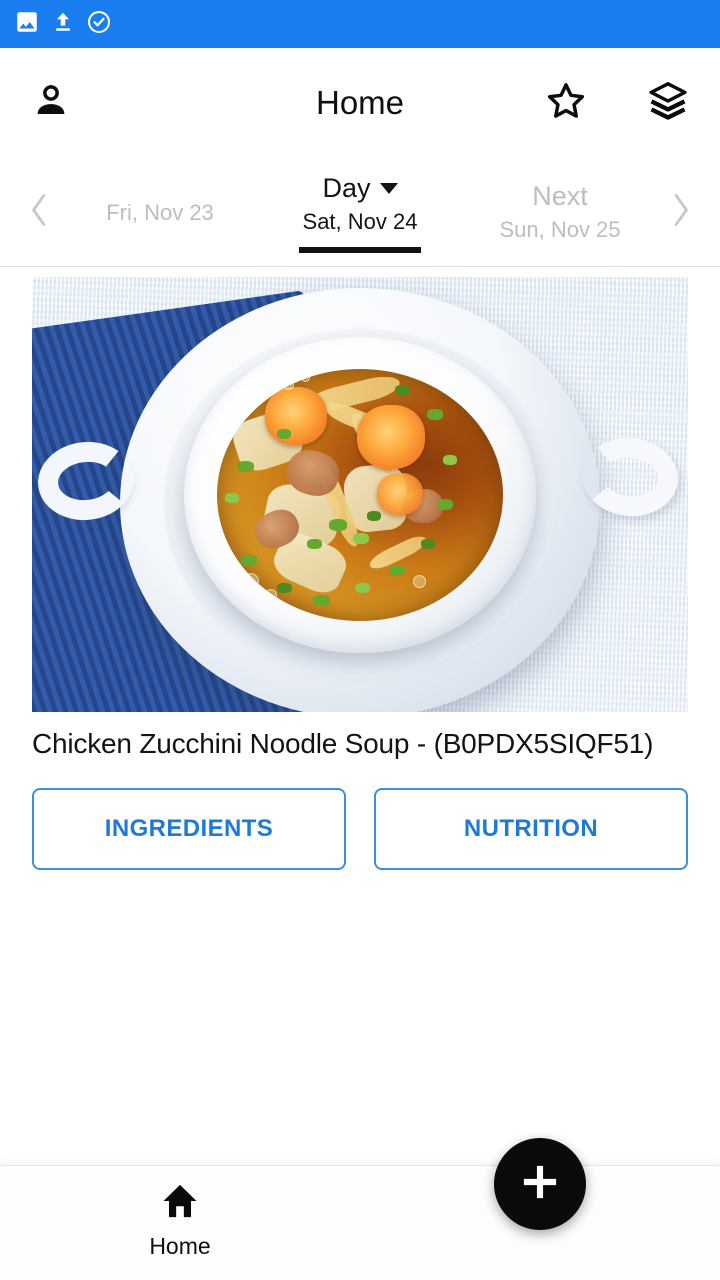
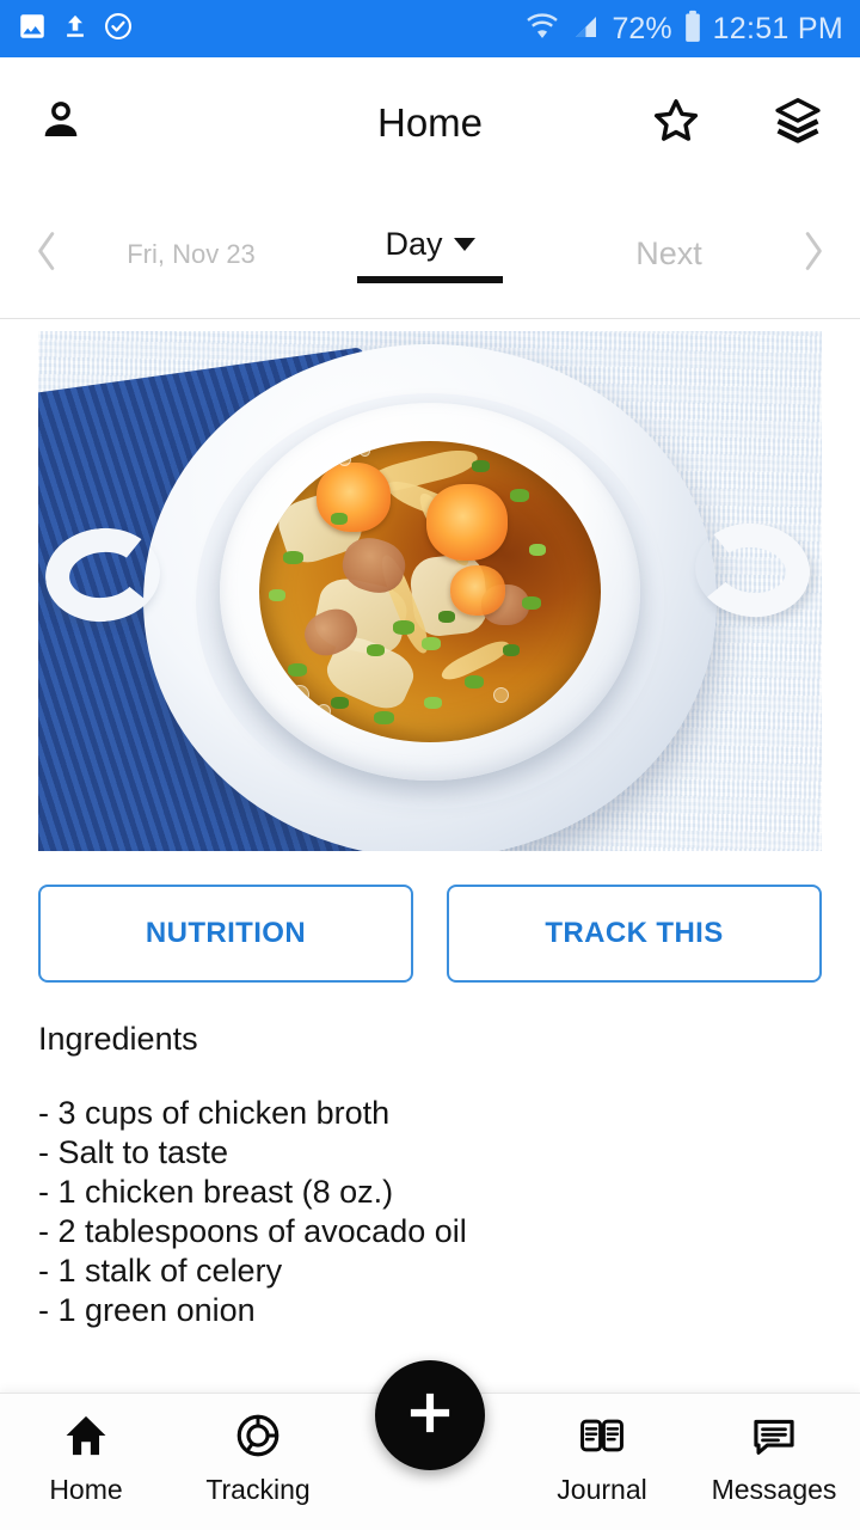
+ 72%
+ 12:51 PM
  Home
  Fri, Nov 23
  Day
- Sat, Nov 24
  Next
- Sun, Nov 25
- Chicken Zucchini Noodle Soup - (B0PDX5SIQF51)
- INGREDIENTS
  NUTRITION
+ TRACK THIS
+ Ingredients
+ - 3 cups of chicken broth
+ - Salt to taste
+ - 1 chicken breast (8 oz.)
+ - 2 tablespoons of avocado oil
+ - 1 stalk of celery
+ - 1 green onion
  Home
+ Tracking
+ Journal
+ Messages
